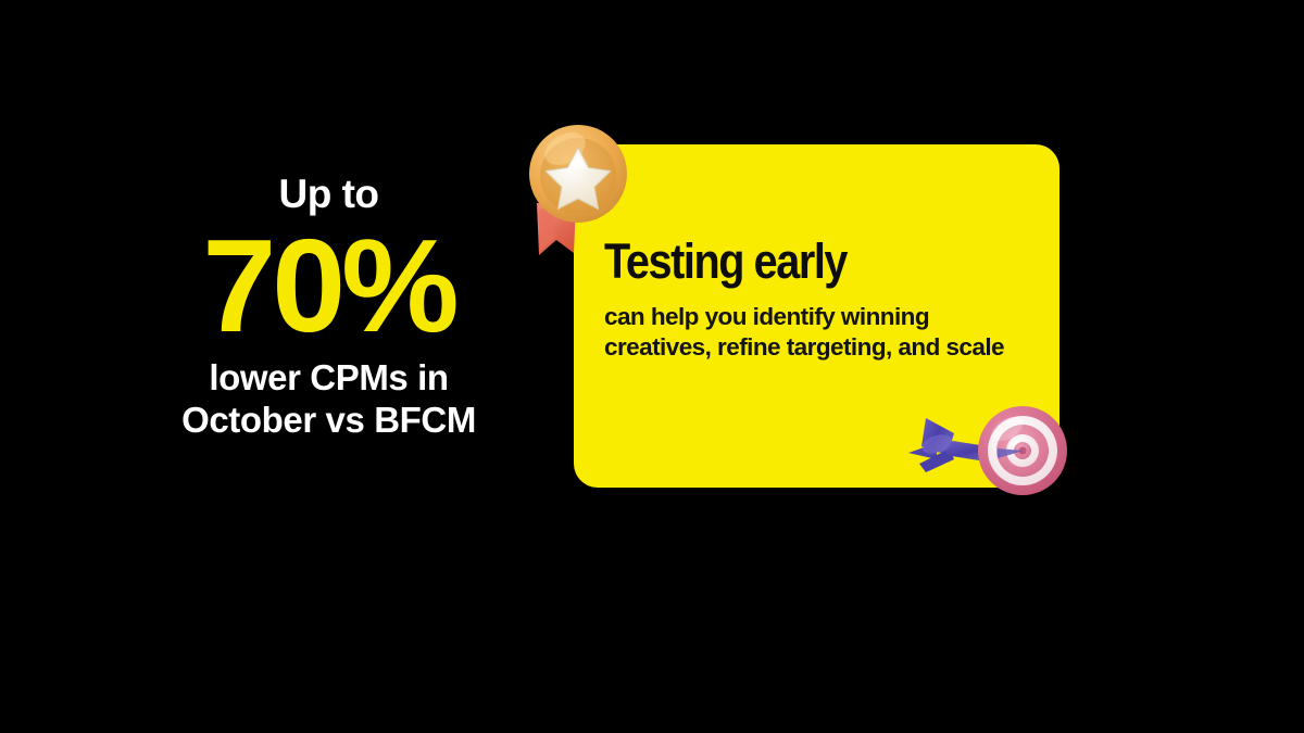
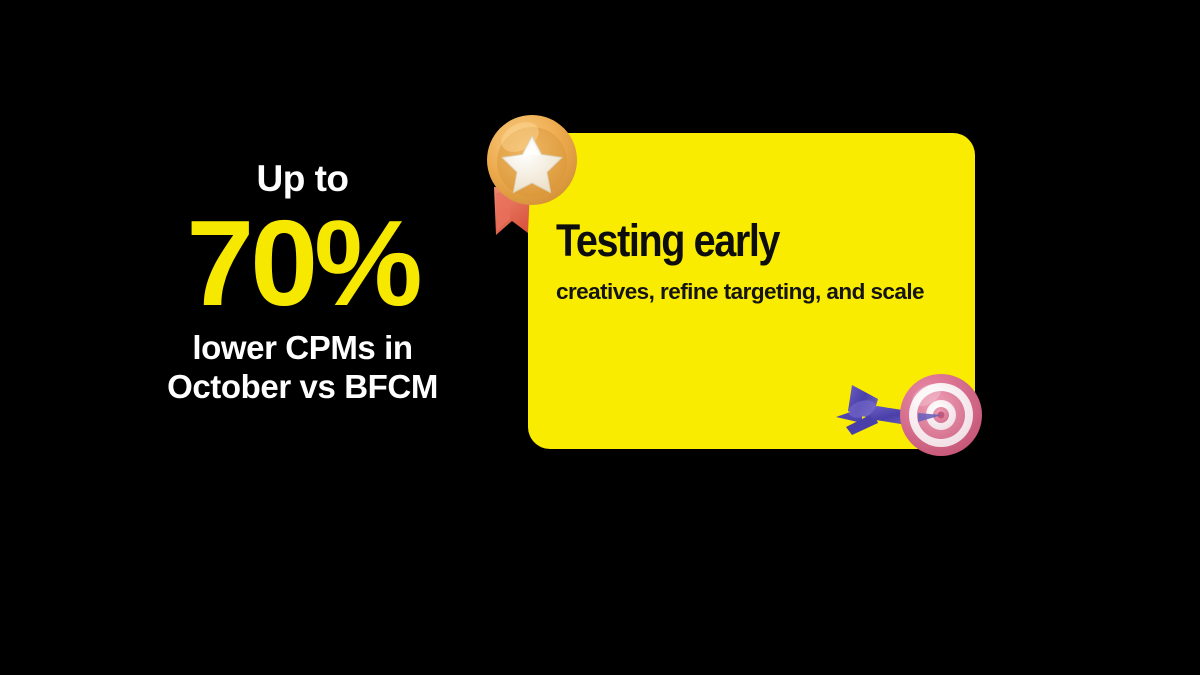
  Up to
  70%
  lower CPMs in
  October vs BFCM
  Testing early
- can help you identify winning
  creatives, refine targeting, and scale
